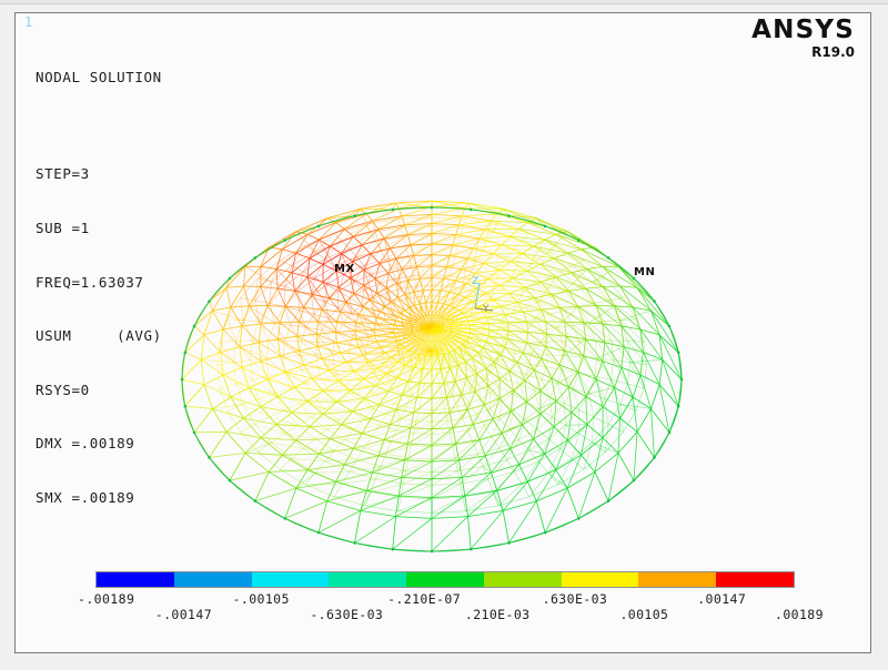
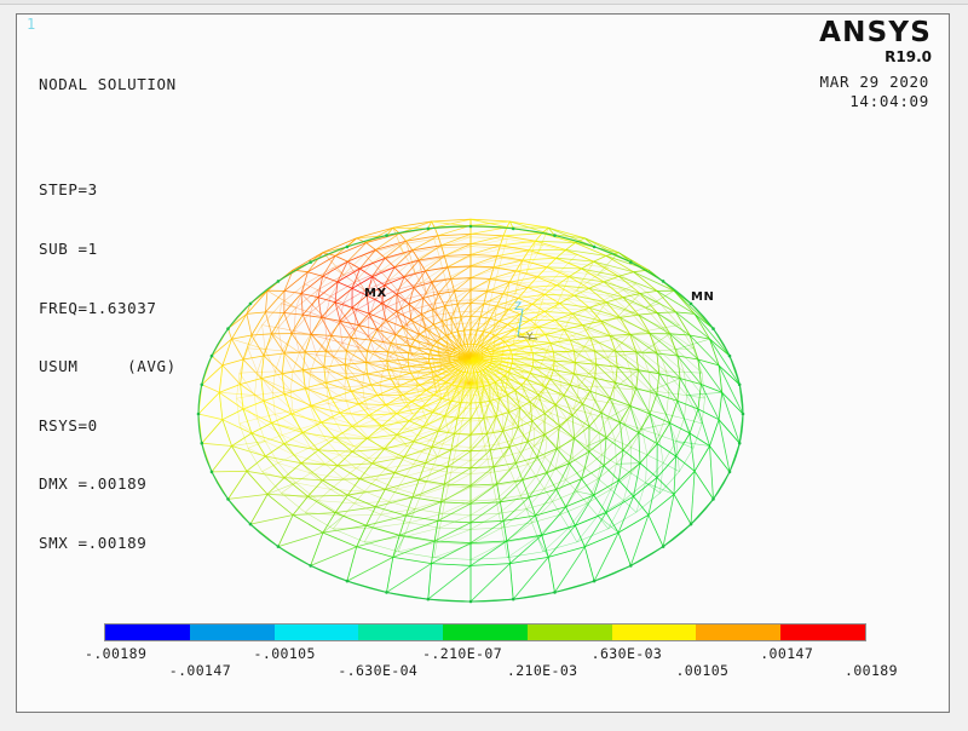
  1
  NODAL SOLUTION
  STEP=3
  SUB =1
  FREQ=1.63037
  USUM (AVG)
  RSYS=0
  DMX =.00189
  SMX =.00189
  ANSYS
  R19.0
+ MAR 29 2020
+ 14:04:09
  MX
  MN
  Z
  Y
  -.00189
  -.00105
  -.210E-07
  .630E-03
  .00147
  -.00147
- -.630E-03
+ -.630E-04
  .210E-03
  .00105
  .00189
